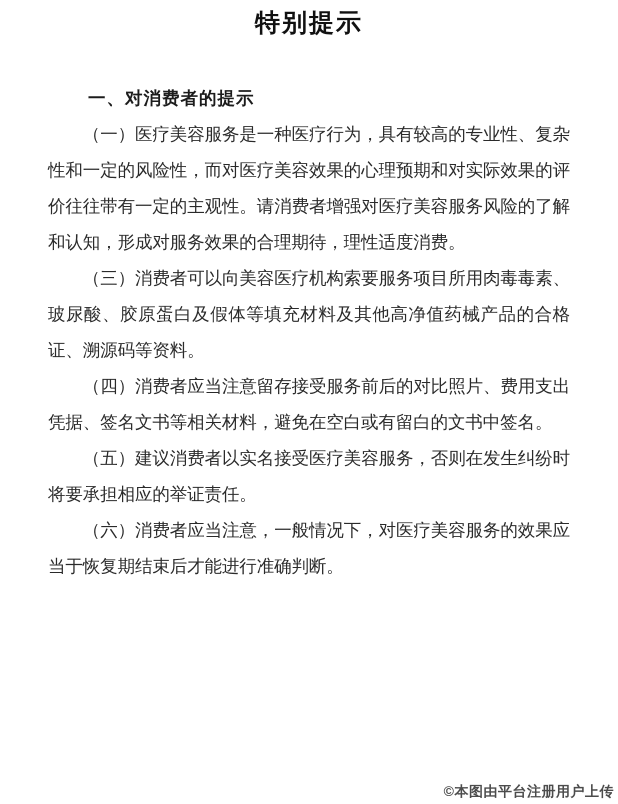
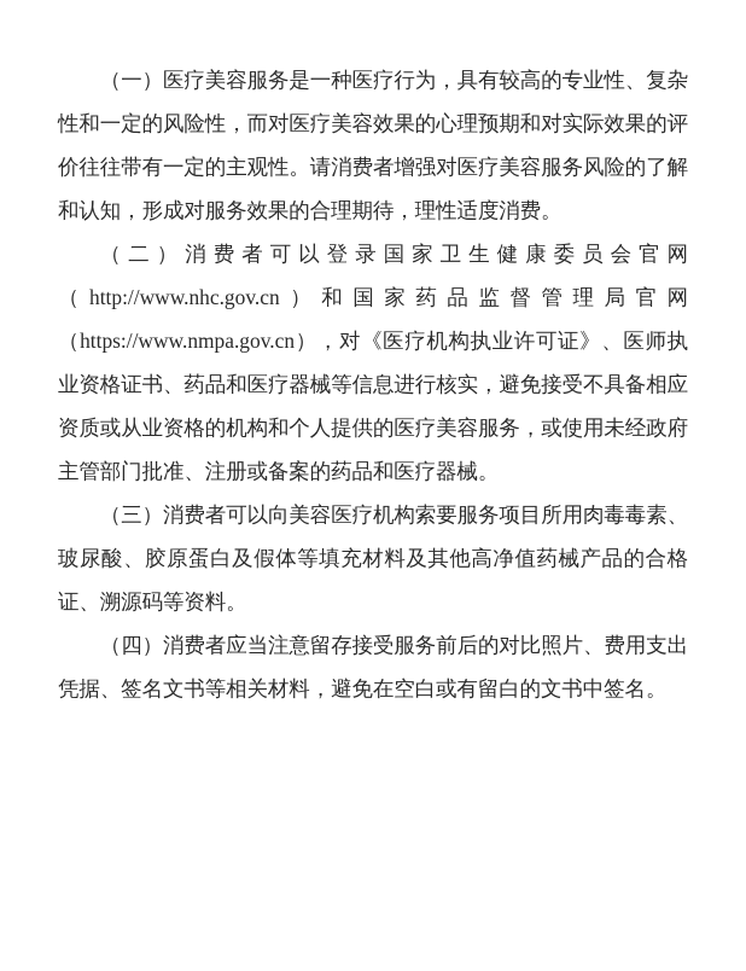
- 特别提示
- 一、对消费者的提示
  （一）医疗美容服务是一种医疗行为，具有较高的专业性、复杂性和一定的风险性，而对医疗美容效果的心理预期和对实际效果的评价往往带有一定的主观性。请消费者增强对医疗美容服务风险的了解和认知，形成对服务效果的合理期待，理性适度消费。
+ （二）消费者可以登录国家卫生健康委员会官网（http://www.nhc.gov.cn）和国家药品监督管理局官网（https://www.nmpa.gov.cn），对《医疗机构执业许可证》、医师执业资格证书、药品和医疗器械等信息进行核实，避免接受不具备相应资质或从业资格的机构和个人提供的医疗美容服务，或使用未经政府主管部门批准、注册或备案的药品和医疗器械。
  （三）消费者可以向美容医疗机构索要服务项目所用肉毒毒素、玻尿酸、胶原蛋白及假体等填充材料及其他高净值药械产品的合格证、溯源码等资料。
  （四）消费者应当注意留存接受服务前后的对比照片、费用支出凭据、签名文书等相关材料，避免在空白或有留白的文书中签名。
- （五）建议消费者以实名接受医疗美容服务，否则在发生纠纷时将要承担相应的举证责任。
- （六）消费者应当注意，一般情况下，对医疗美容服务的效果应当于恢复期结束后才能进行准确判断。
- ©本图由平台注册用户上传
